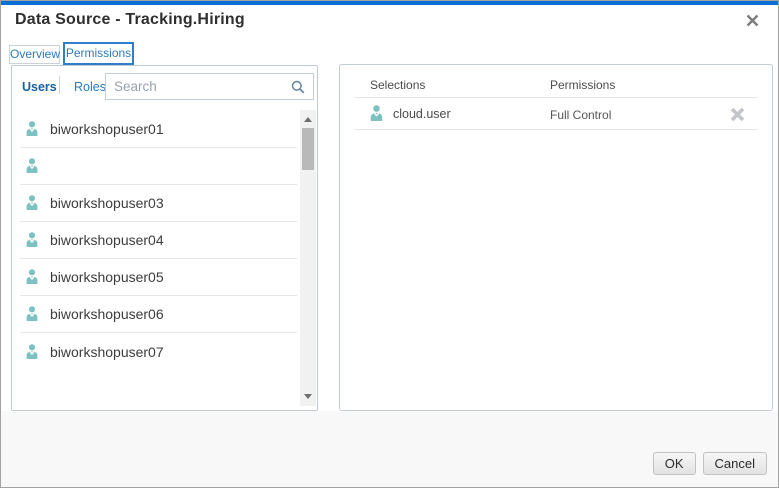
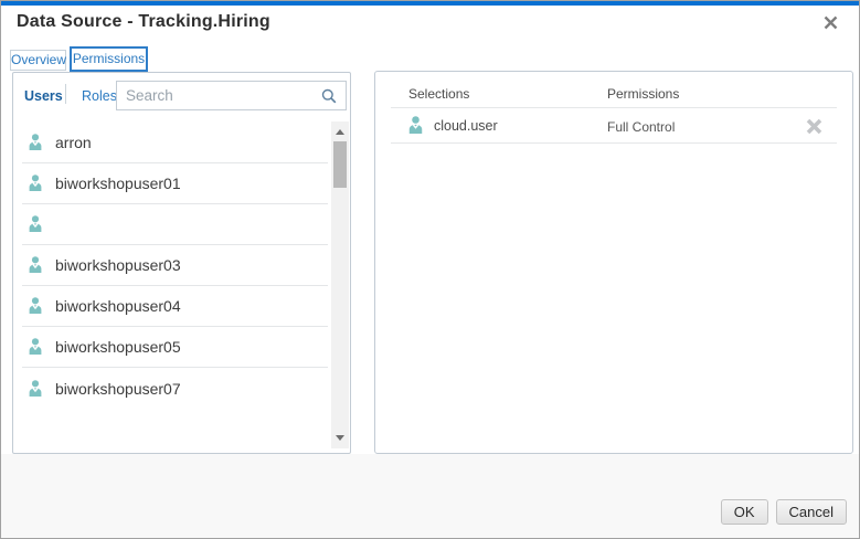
  Data Source - Tracking.Hiring
  Overview
  Permissions
  Users
  Roles
  Search
+ arron
  biworkshopuser01
  biworkshopuser03
  biworkshopuser04
  biworkshopuser05
- biworkshopuser06
  biworkshopuser07
  Selections
  Permissions
  cloud.user
  Full Control
  OK
  Cancel
